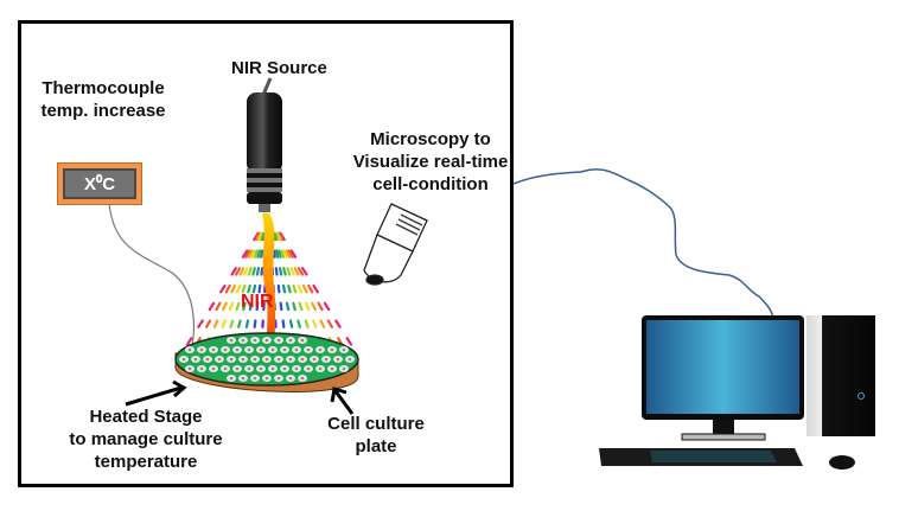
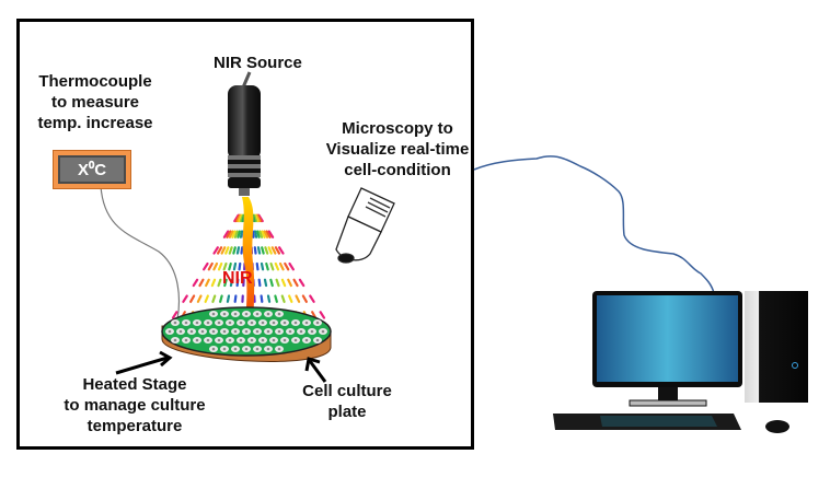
  NIR Source
  Thermocouple
+ to measure
  temp. increase
  Microscopy to
  Visualize real-time
  cell-condition
  Heated Stage
  to manage culture
  temperature
  Cell culture
  plate
  X⁰C
  NIR
